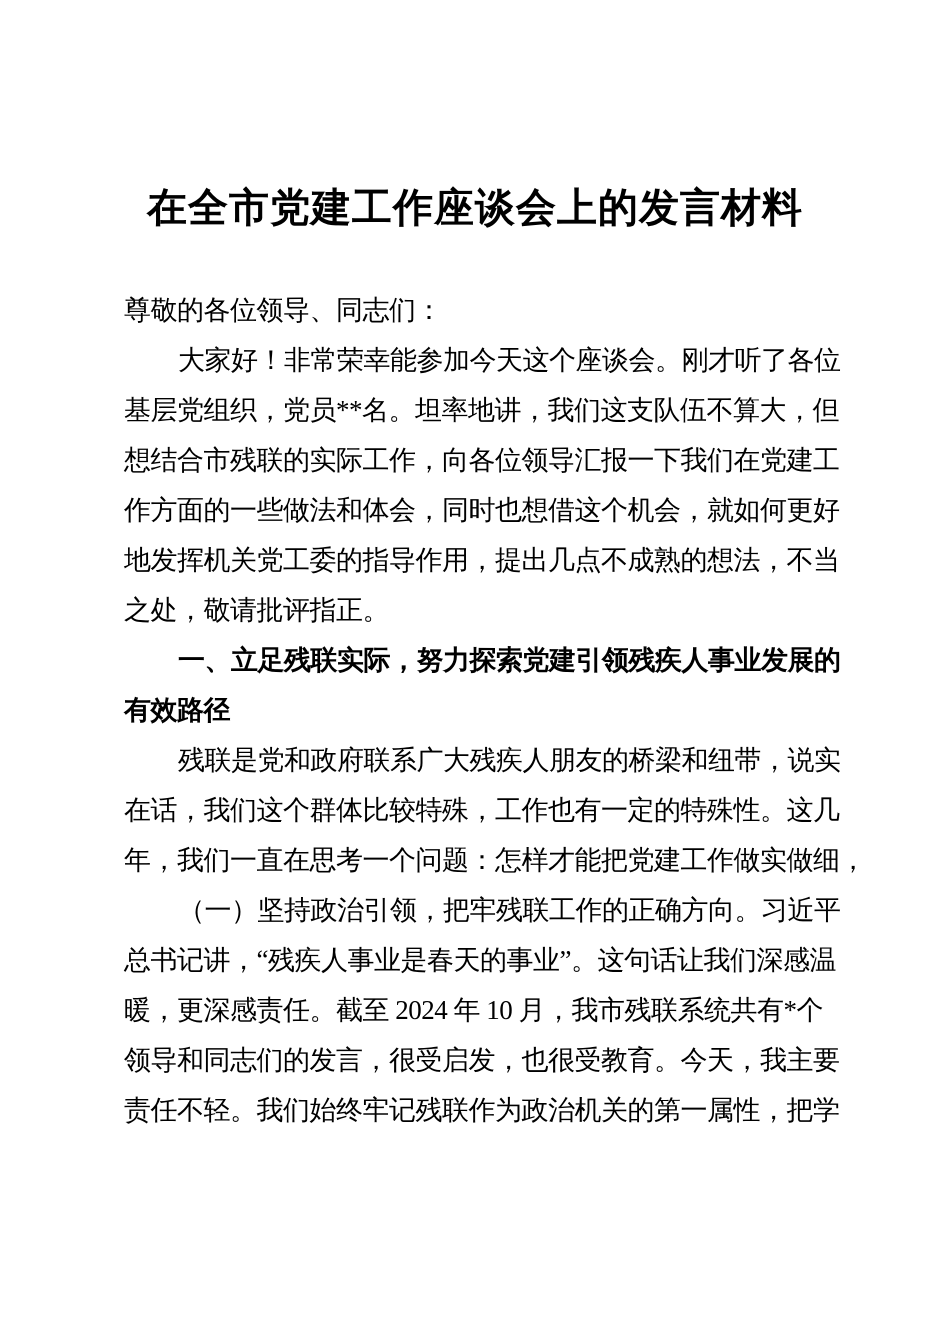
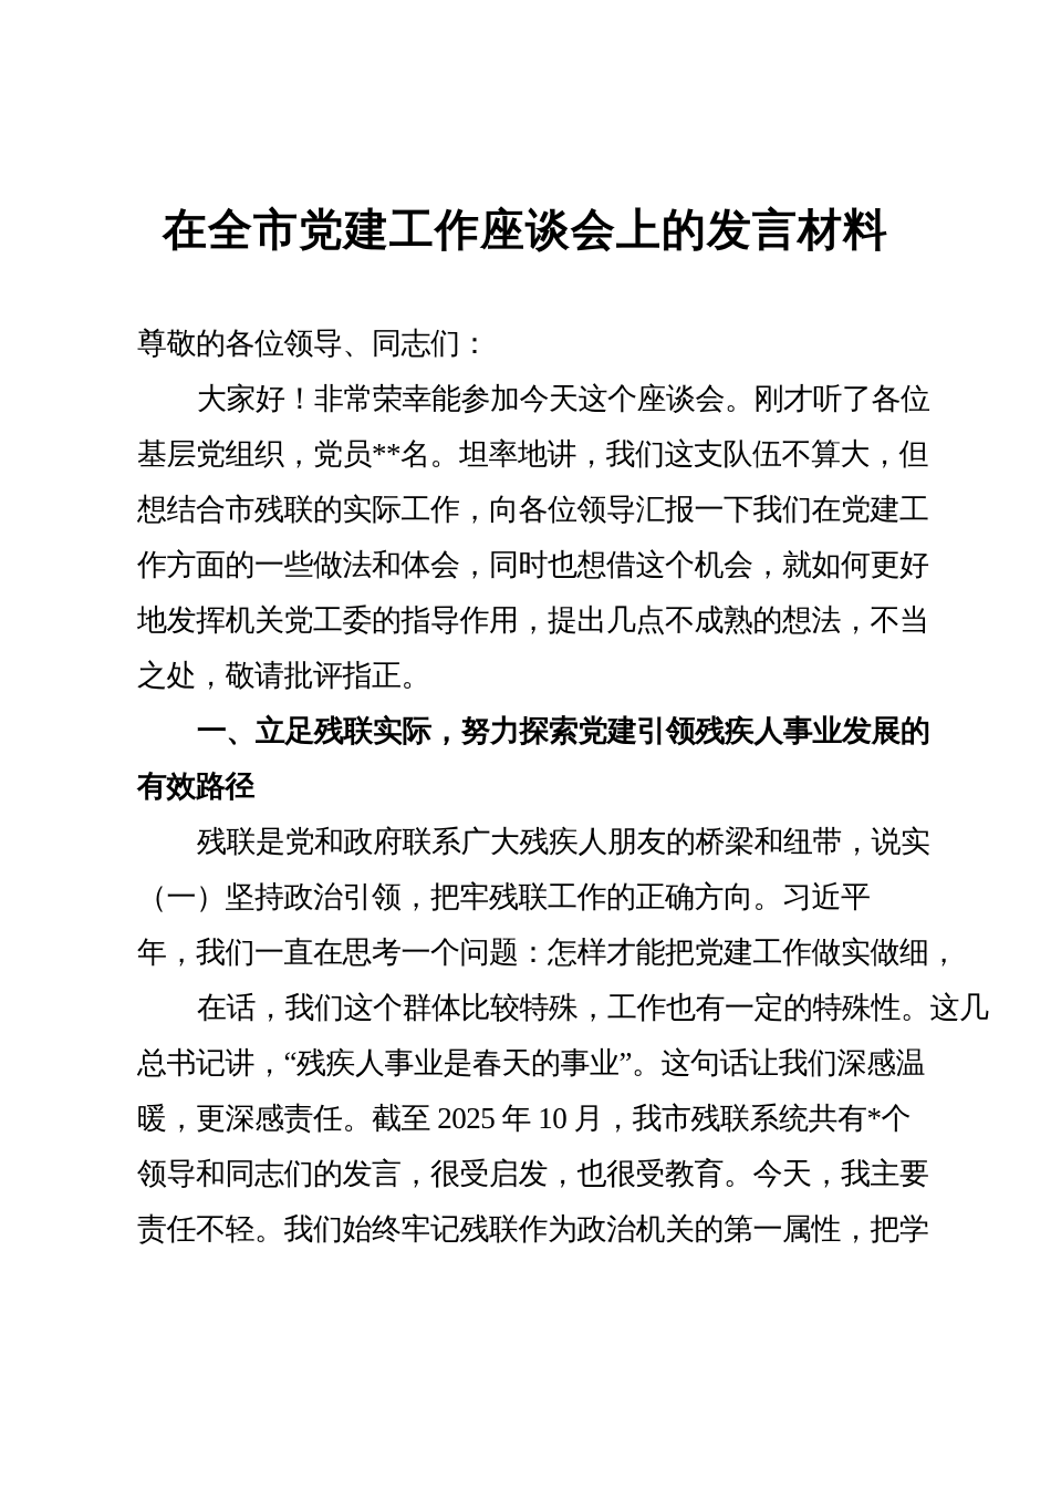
  在全市党建工作座谈会上的发言材料
  尊敬的各位领导、同志们：
  大家好！非常荣幸能参加今天这个座谈会。刚才听了各位
  基层党组织，党员**名。坦率地讲，我们这支队伍不算大，但
  想结合市残联的实际工作，向各位领导汇报一下我们在党建工
  作方面的一些做法和体会，同时也想借这个机会，就如何更好
  地发挥机关党工委的指导作用，提出几点不成熟的想法，不当
  之处，敬请批评指正。
  一、立足残联实际，努力探索党建引领残疾人事业发展的
  有效路径
  残联是党和政府联系广大残疾人朋友的桥梁和纽带，说实
- 在话，我们这个群体比较特殊，工作也有一定的特殊性。这几
+ （一）坚持政治引领，把牢残联工作的正确方向。习近平
  年，我们一直在思考一个问题：怎样才能把党建工作做实做细，
- （一）坚持政治引领，把牢残联工作的正确方向。习近平
+ 在话，我们这个群体比较特殊，工作也有一定的特殊性。这几
  总书记讲，“残疾人事业是春天的事业”。这句话让我们深感温
- 暖，更深感责任。截至 2024 年 10 月，我市残联系统共有*个
+ 暖，更深感责任。截至 2025 年 10 月，我市残联系统共有*个
  领导和同志们的发言，很受启发，也很受教育。今天，我主要
  责任不轻。我们始终牢记残联作为政治机关的第一属性，把学
